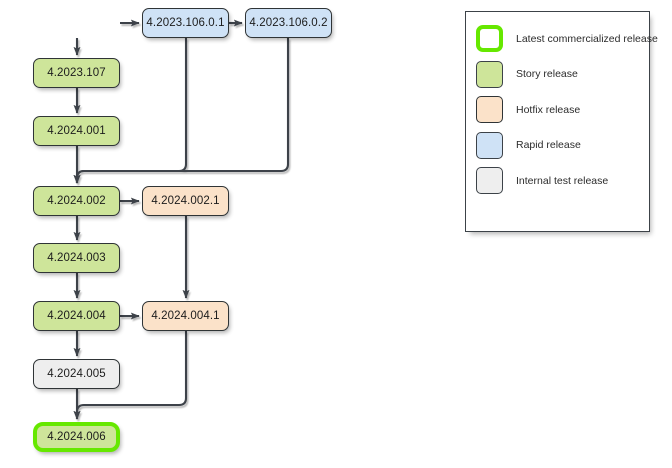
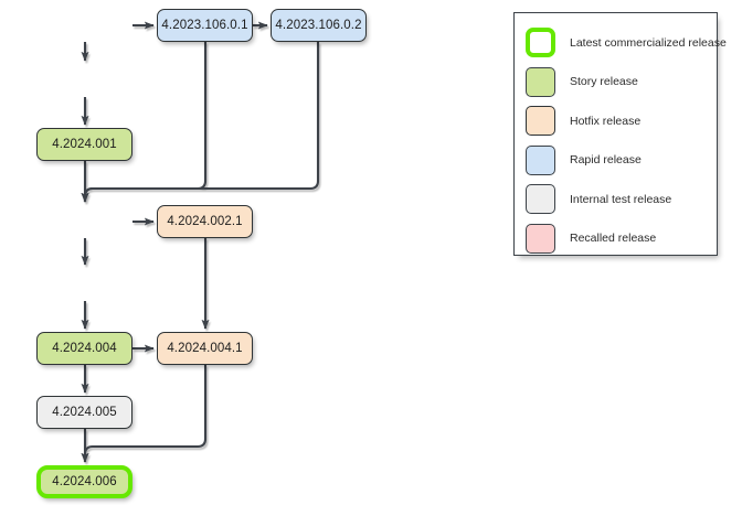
  4.2023.106.0.1
  4.2023.106.0.2
- 4.2023.107
  4.2024.001
- 4.2024.002
  4.2024.002.1
- 4.2024.003
  4.2024.004
  4.2024.004.1
  4.2024.005
  4.2024.006
  Latest commercialized release
  Story release
  Hotfix release
  Rapid release
  Internal test release
+ Recalled release
